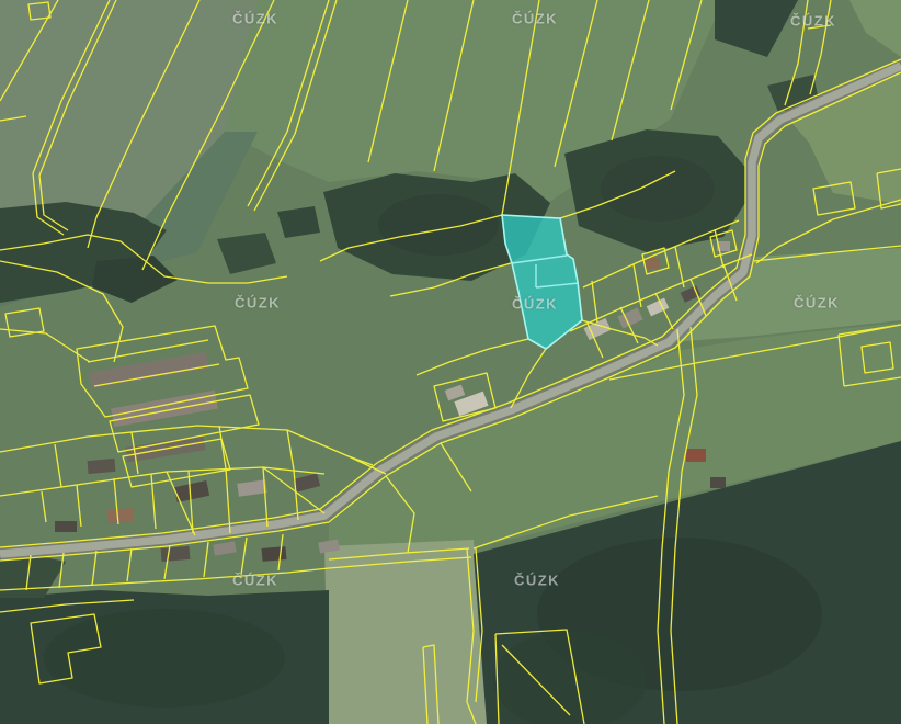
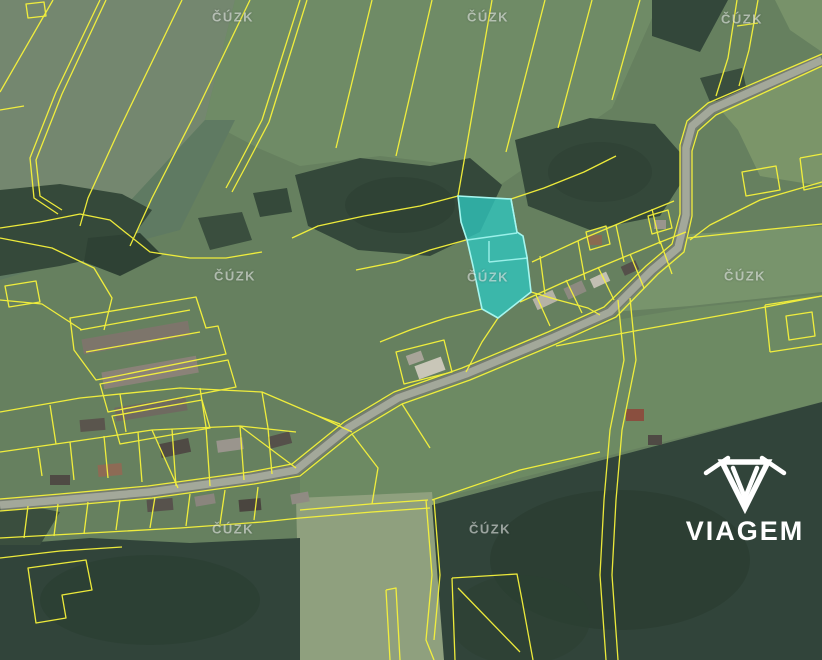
  ČÚZK
  ČÚZK
  ČÚZK
  ČÚZK
  ČÚZK
  ČÚZK
  ČÚZK
  ČÚZK
+ VIAGEM
